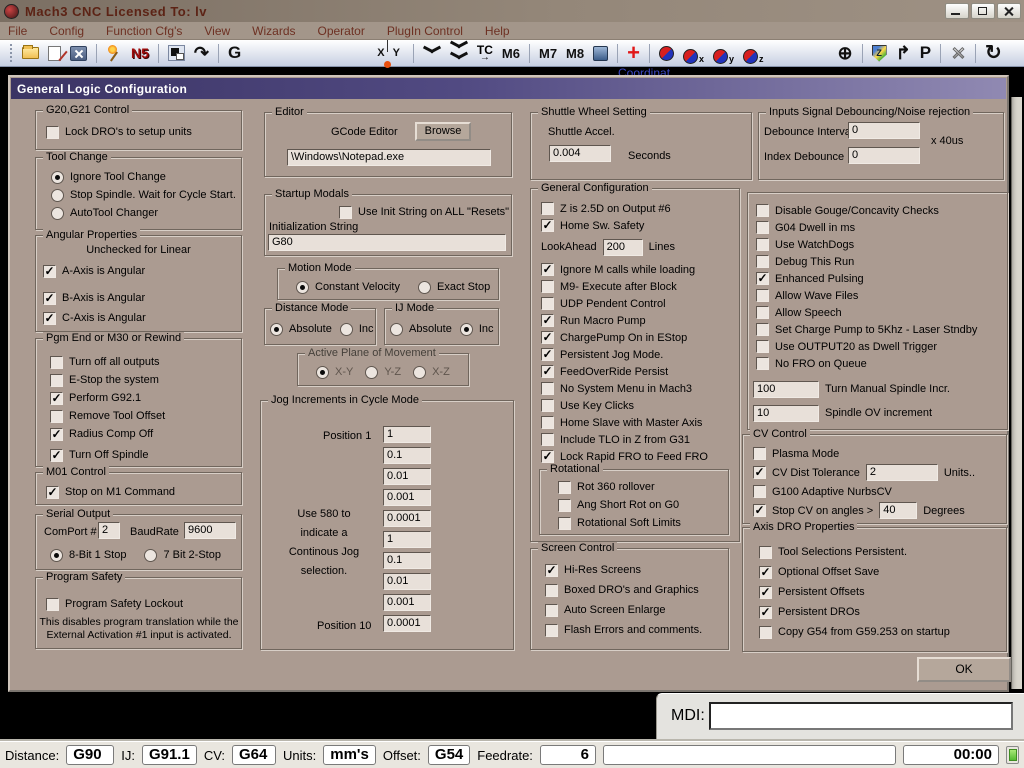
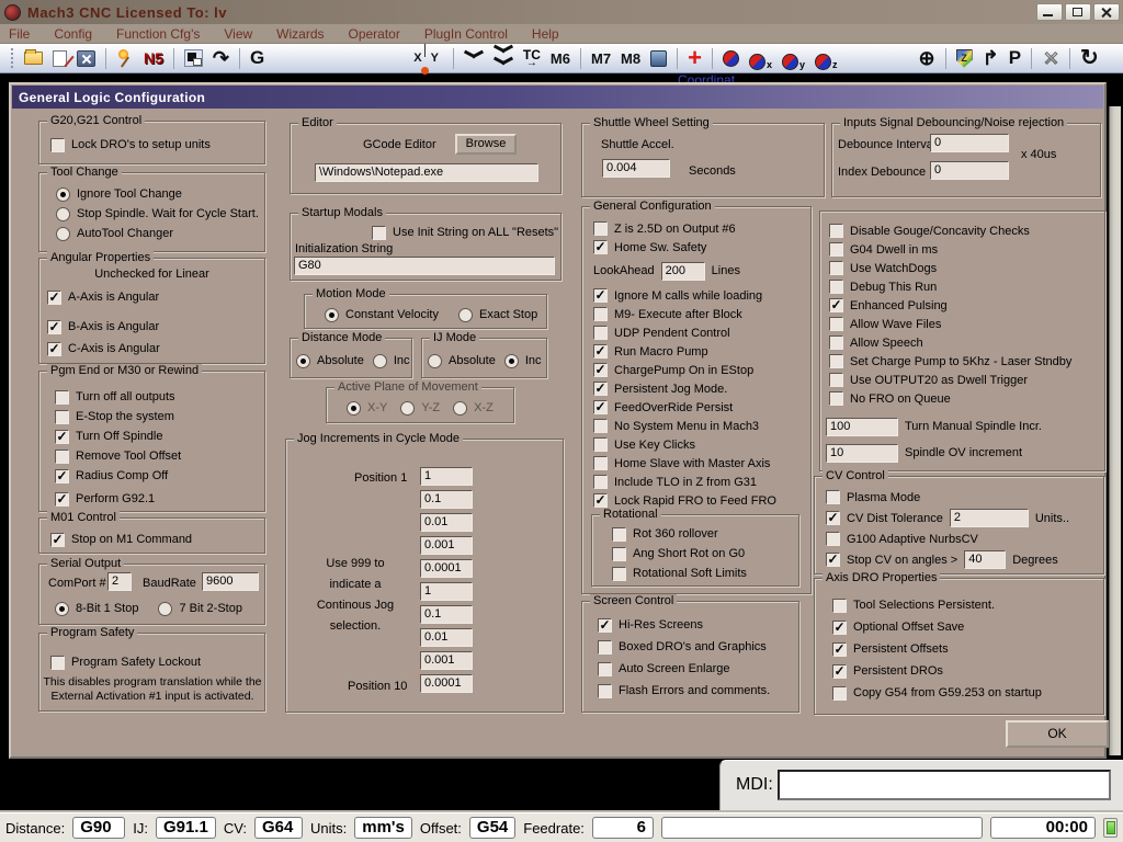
  Mach3 CNC Licensed To: lv
  File
  Config
  Function Cfg's
  View
  Wizards
  Operator
  PlugIn Control
  Help
  N5
  ↷
  G
  X
  Y
  TC
  →
  M6
  M7
  M8
  +
  x
  y
  z
  ⊕
  Z
  ↱
  P
  ↻
  Coordinat
  General Logic Configuration
  G20,G21 Control
  Lock DRO's to setup units
  Tool Change
  Ignore Tool Change
  Stop Spindle. Wait for Cycle Start.
  AutoTool Changer
  Angular Properties
  Unchecked for Linear
  ✓
  A-Axis is Angular
  ✓
  B-Axis is Angular
  ✓
  C-Axis is Angular
  Pgm End or M30 or Rewind
  Turn off all outputs
  E-Stop the system
  ✓
- Perform G92.1
+ Turn Off Spindle
  Remove Tool Offset
  ✓
  Radius Comp Off
  ✓
- Turn Off Spindle
+ Perform G92.1
  M01 Control
  ✓
  Stop on M1 Command
  Serial Output
  ComPort #
  2
  BaudRate
  9600
  8-Bit 1 Stop
  7 Bit 2-Stop
  Program Safety
  Program Safety Lockout
  This disables program translation while the
  External Activation #1 input is activated.
  Editor
  GCode Editor
  Browse
  \Windows\Notepad.exe
  Startup Modals
  Use Init String on ALL "Resets"
  Initialization String
  G80
  Motion Mode
  Constant Velocity
  Exact Stop
  Distance Mode
  Absolute
  Inc
  IJ Mode
  Absolute
  Inc
  Active Plane of Movement
  X-Y
  Y-Z
  X-Z
  Jog Increments in Cycle Mode
  Position 1
  1
  0.1
  0.01
  0.001
  0.0001
  1
  0.1
  0.01
  0.001
  0.0001
- Use 580 to
+ Use 999 to
  indicate a
  Continous Jog
  selection.
  Position 10
  Shuttle Wheel Setting
  Shuttle Accel.
  0.004
  Seconds
  General Configuration
  Z is 2.5D on Output #6
  ✓
  Home Sw. Safety
  LookAhead
  200
  Lines
  ✓
  Ignore M calls while loading
  M9- Execute after Block
  UDP Pendent Control
  ✓
  Run Macro Pump
  ✓
  ChargePump On in EStop
  ✓
  Persistent Jog Mode.
  ✓
  FeedOverRide Persist
  No System Menu in Mach3
  Use Key Clicks
  Home Slave with Master Axis
  Include TLO in Z from G31
  ✓
  Lock Rapid FRO to Feed FRO
  Rotational
  Rot 360 rollover
  Ang Short Rot on G0
  Rotational Soft Limits
  Screen Control
  ✓
  Hi-Res Screens
  Boxed DRO's and Graphics
  Auto Screen Enlarge
  Flash Errors and comments.
  Inputs Signal Debouncing/Noise rejection
  Debounce Interv
  0
  x 40us
  Index Debounce
  0
  Disable Gouge/Concavity Checks
  G04 Dwell in ms
  Use WatchDogs
  Debug This Run
  ✓
  Enhanced Pulsing
  Allow Wave Files
  Allow Speech
  Set Charge Pump to 5Khz - Laser Stndby
  Use OUTPUT20 as Dwell Trigger
  No FRO on Queue
  100
  Turn Manual Spindle Incr.
  10
  Spindle OV increment
  CV Control
  Plasma Mode
  ✓
  CV Dist Tolerance
  2
  Units..
  G100 Adaptive NurbsCV
  ✓
  Stop CV on angles >
  40
  Degrees
  Axis DRO Properties
  Tool Selections Persistent.
  ✓
  Optional Offset Save
  ✓
  Persistent Offsets
  ✓
  Persistent DROs
  Copy G54 from G59.253 on startup
  OK
  MDI:
  Distance:
  G90
  IJ:
  G91.1
  CV:
  G64
  Units:
  mm's
  Offset:
  G54
  Feedrate:
  6
  00:00
